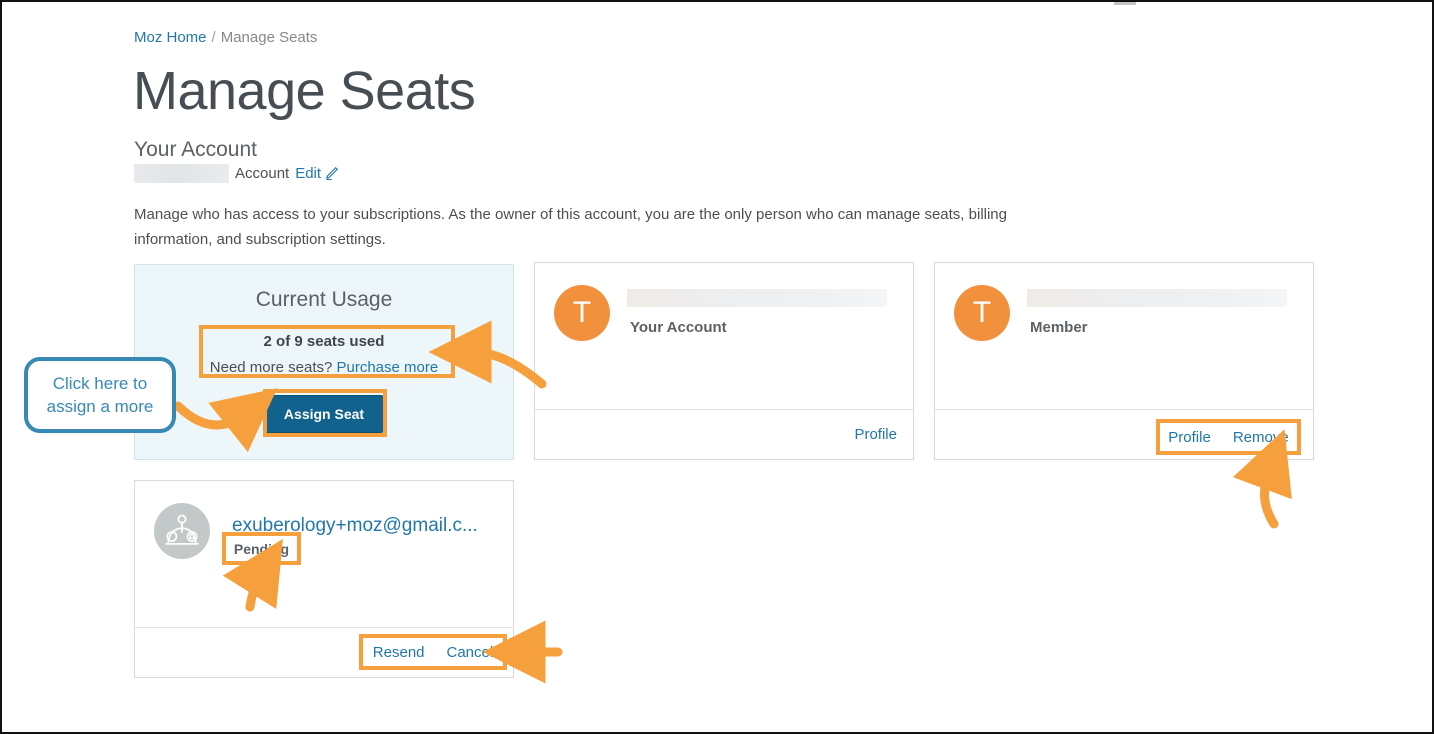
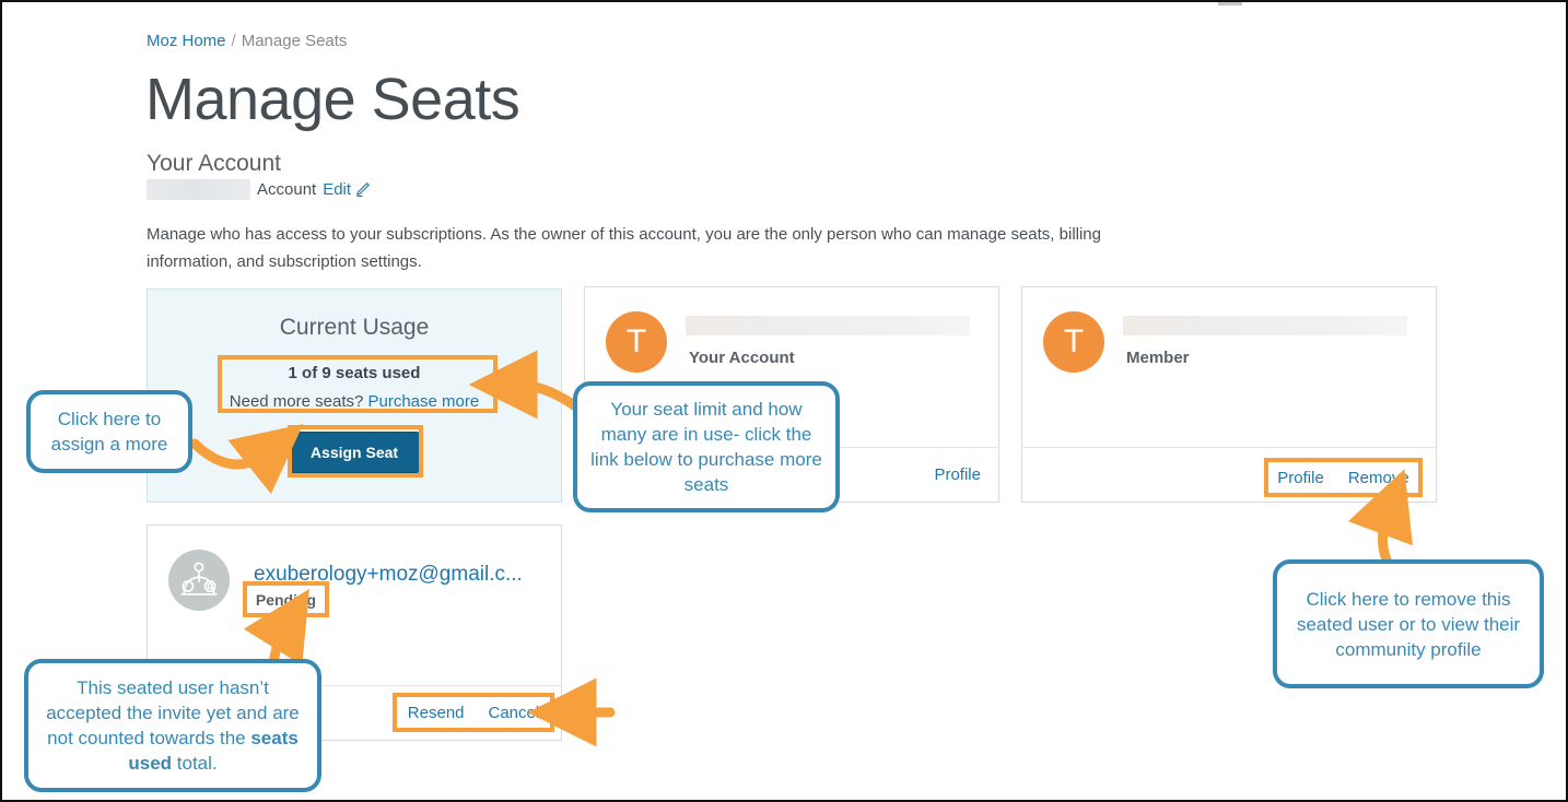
  Moz Home / Manage Seats
  Manage Seats
  Your Account
  Account
  Edit
  Manage who has access to your subscriptions. As the owner of this account, you are the only person who can manage seats, billing information, and subscription settings.
  Current Usage
- 2 of 9 seats used
+ 1 of 9 seats used
  Need more seats? Purchase more
  Assign Seat
  T
  Your Account
  Profile
  T
  Member
  exuberology+moz@gmail.c...
  Profile
  Remove
  Pending
  Resend
  Cancel
  Click here to assign a more
+ Your seat limit and how many are in use- click the link below to purchase more seats
+ Click here to remove this seated user or to view their community profile
+ This seated user hasn’t accepted the invite yet and are not counted towards the seats used total.
